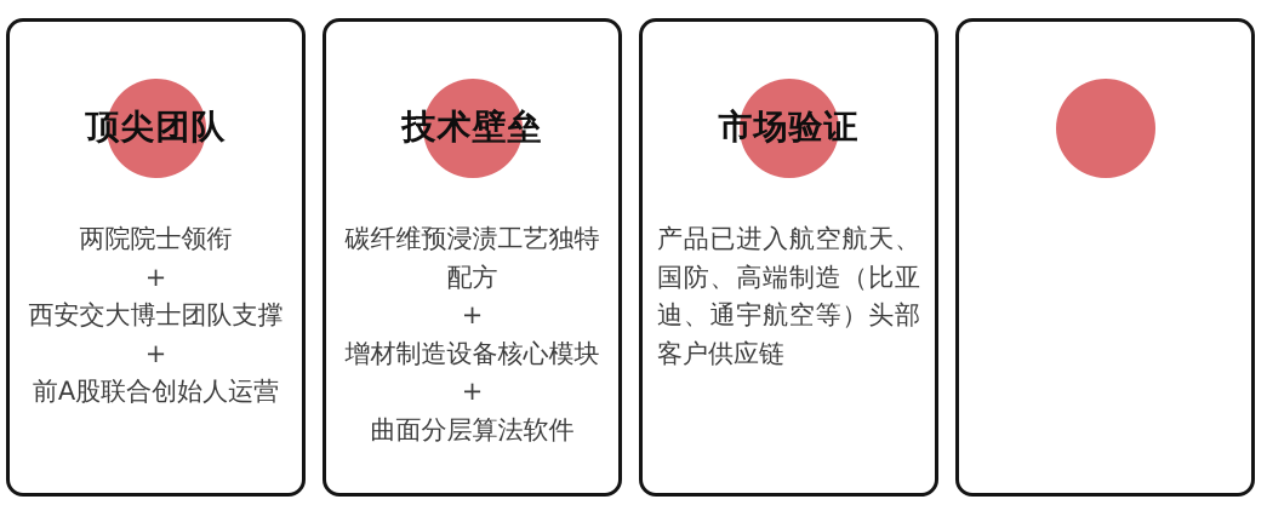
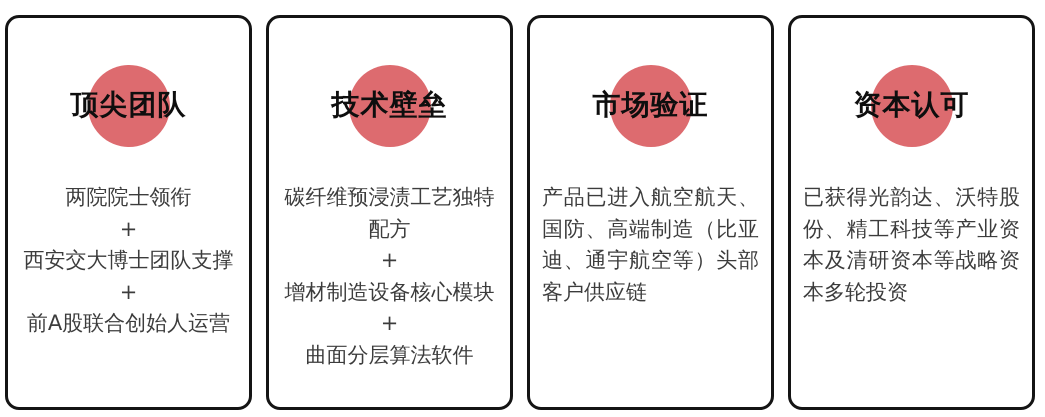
  顶尖团队
  两院院士领衔
  +
  西安交大博士团队支撑
  +
  前A股联合创始人运营
  技术壁垒
  碳纤维预浸渍工艺独特配方
  +
  增材制造设备核心模块
  +
  曲面分层算法软件
  市场验证
  产品已进入航空航天、国防、高端制造（比亚迪、通宇航空等）头部客户供应链
+ 资本认可
+ 已获得光韵达、沃特股份、精工科技等产业资本及清研资本等战略资本多轮投资
